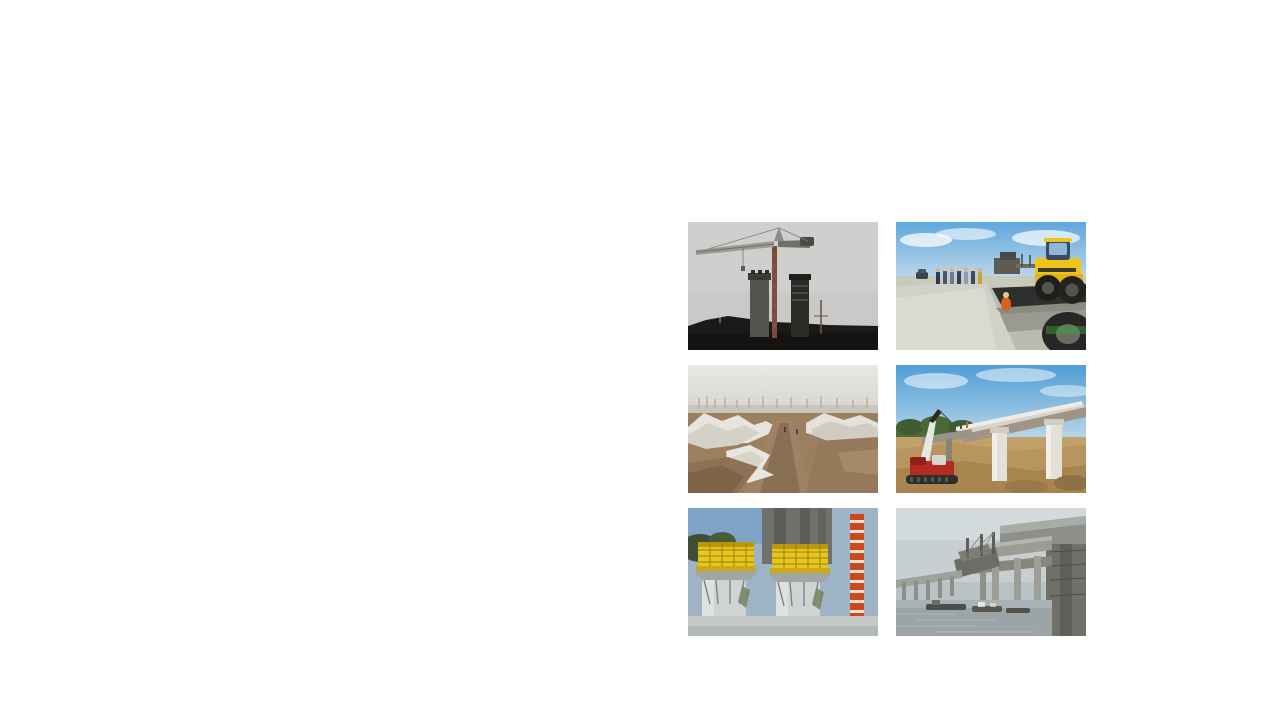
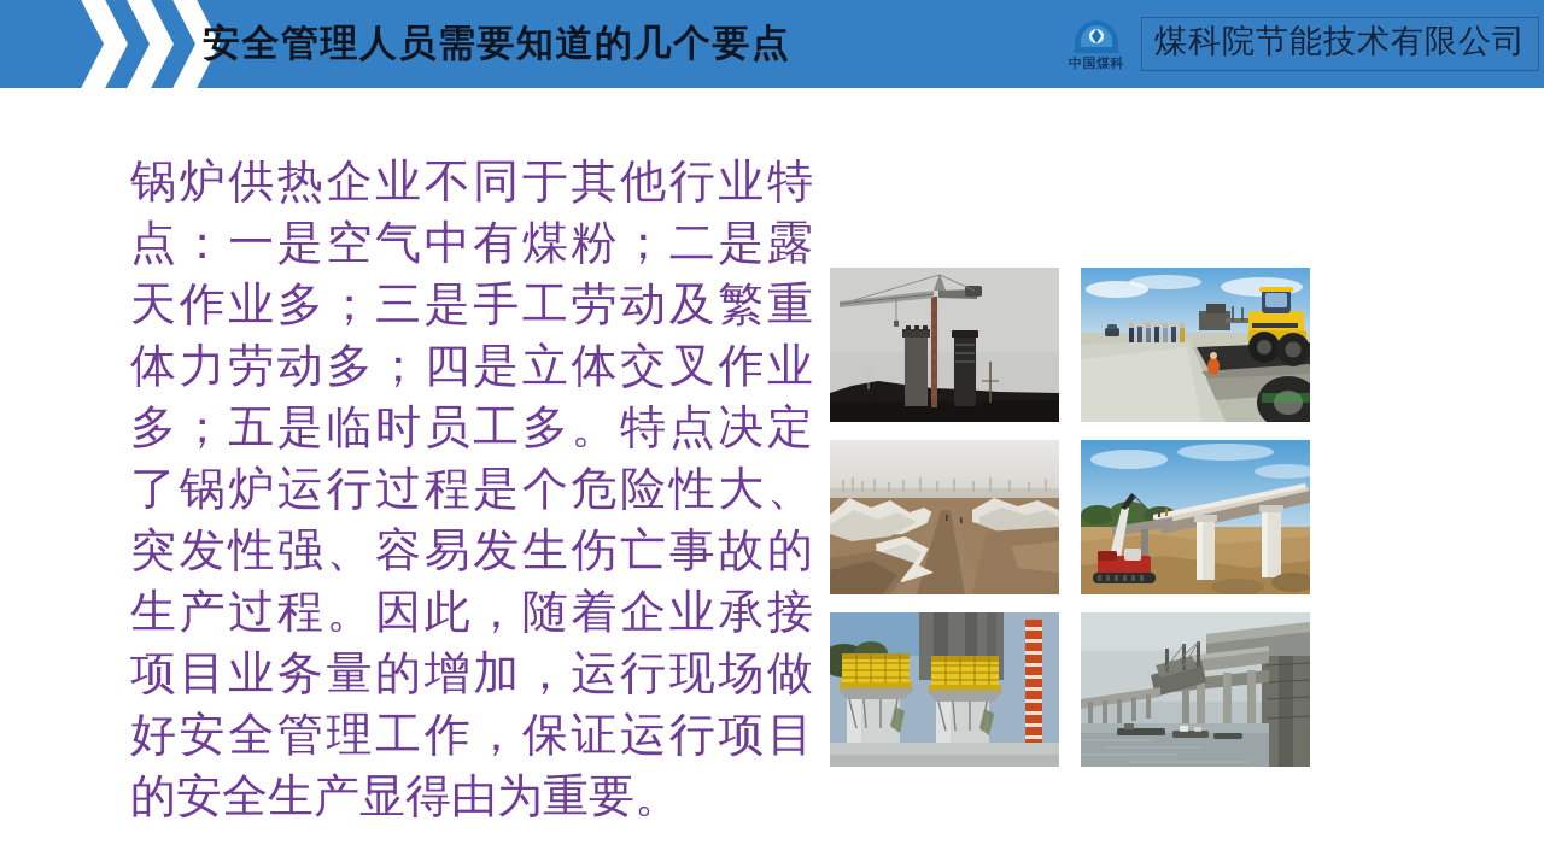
+ 安全管理人员需要知道的几个要点
+ 中国煤科
+ 煤科院节能技术有限公司
+ 锅炉供热企业不同于其他行业特点：一是空气中有煤粉；二是露天作业多；三是手工劳动及繁重体力劳动多；四是立体交叉作业多；五是临时员工多。特点决定了锅炉运行过程是个危险性大、突发性强、容易发生伤亡事故的生产过程。因此，随着企业承接项目业务量的增加，运行现场做好安全管理工作，保证运行项目的安全生产显得由为重要。
